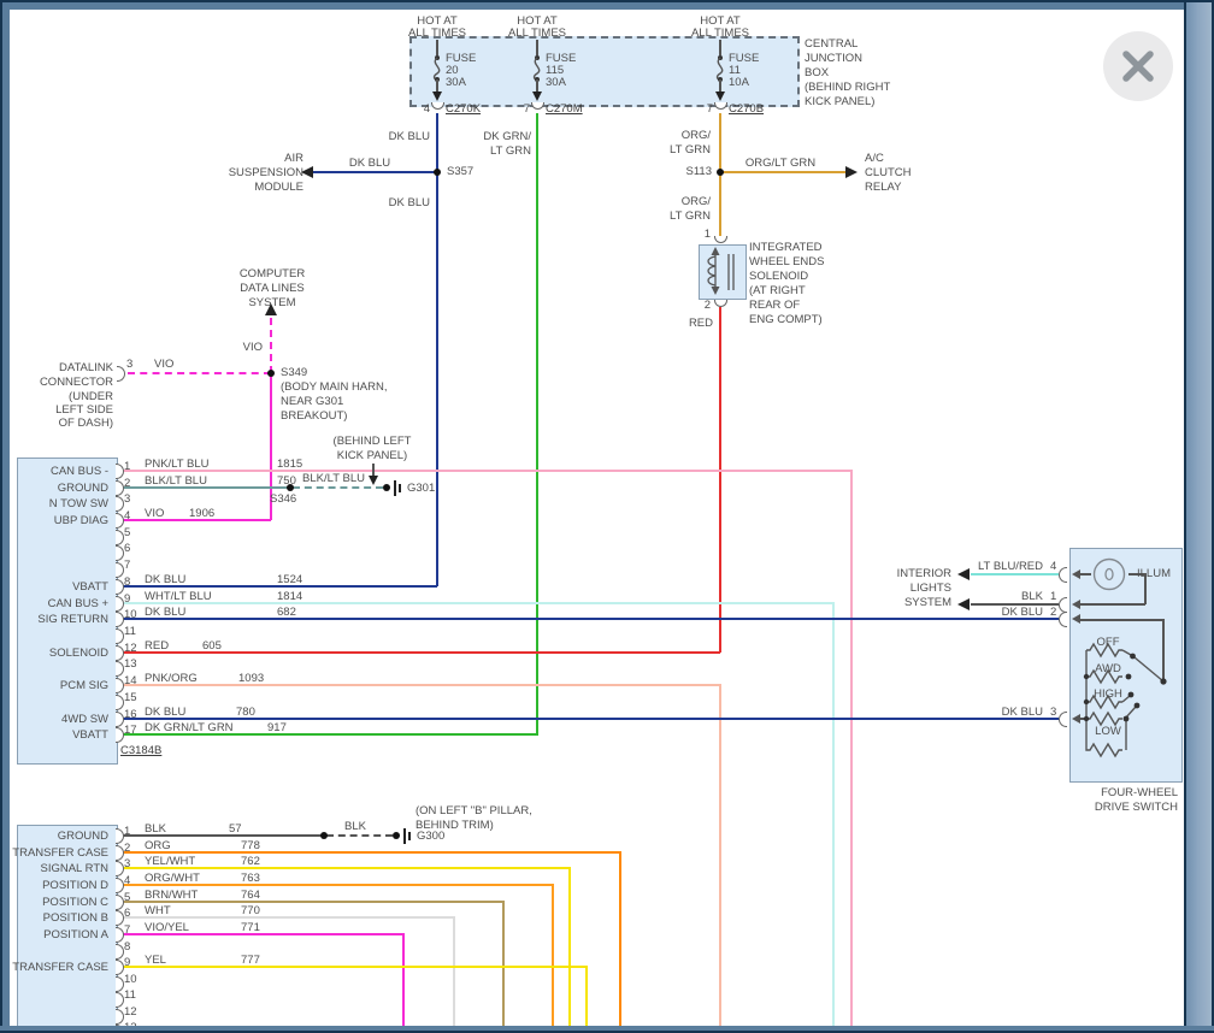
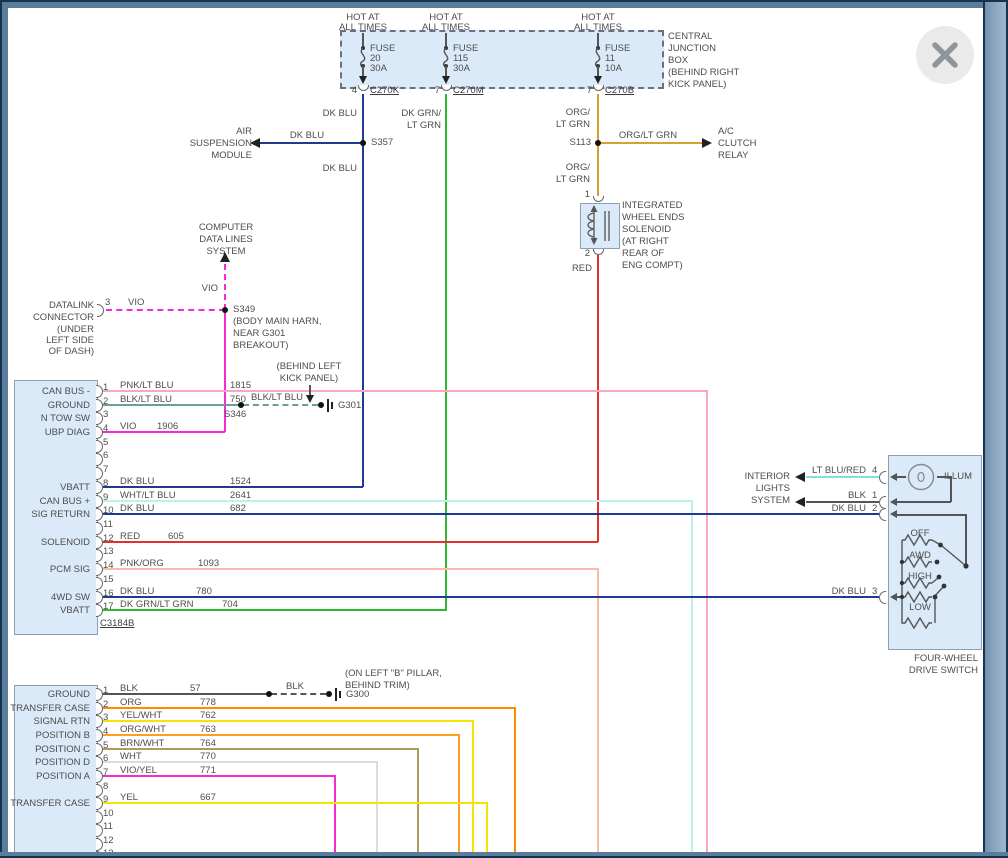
  CENTRAL
  JUNCTION
  BOX
  (BEHIND RIGHT
  KICK PANEL)
  HOT AT
  ALL TIMES
  FUSE
  20
  30A
  4
  C270K
  HOT AT
  ALL TIMES
  FUSE
  115
  30A
  7
  C270M
  HOT AT
  ALL TIMES
  FUSE
  11
  10A
  7
  C270B
  AIR
  SUSPENSION
  MODULE
  DK BLU
  DK BLU
  DK BLU
  S357
  DK GRN/
  LT GRN
  ORG/
  LT GRN
  S113
  ORG/LT GRN
  A/C
  CLUTCH
  RELAY
  ORG/
  LT GRN
  1
  INTEGRATED
  WHEEL ENDS
  SOLENOID
  (AT RIGHT
  REAR OF
  ENG COMPT)
  2
  RED
  COMPUTER
  DATA LINES
  SYSTEM
  VIO
  DATALINK
  CONNECTOR
  (UNDER
  LEFT SIDE
  OF DASH)
  3
  VIO
  S349
  (BODY MAIN HARN,
  NEAR G301
  BREAKOUT)
  (BEHIND LEFT
  KICK PANEL)
  S346
  BLK/LT BLU
  G301
  CAN BUS -
  GROUND
  N TOW SW
  UBP DIAG
  VBATT
  CAN BUS +
  SIG RETURN
  SOLENOID
  PCM SIG
  4WD SW
  VBATT
  1
  2
  3
  4
  5
  6
  7
  8
  9
  10
  11
  12
  13
  14
  15
  16
  17
  PNK/LT BLU
  1815
  BLK/LT BLU
  750
  VIO
  1906
  DK BLU
  1524
  WHT/LT BLU
- 1814
+ 2641
  DK BLU
  682
  RED
  605
  PNK/ORG
  1093
  DK BLU
  780
  DK GRN/LT GRN
- 917
+ 704
  C3184B
  (ON LEFT "B" PILLAR,
  BEHIND TRIM)
  BLK
  G300
  GROUND
  TRANSFER CASE
  SIGNAL RTN
- POSITION D
+ POSITION B
  POSITION C
- POSITION B
+ POSITION D
  POSITION A
  TRANSFER CASE
  1
  2
  3
  4
  5
  6
  7
  8
  9
  10
  11
  12
  BLK
  57
  ORG
  778
  YEL/WHT
  762
  ORG/WHT
  763
  BRN/WHT
  764
  WHT
  770
  VIO/YEL
  771
  YEL
- 777
+ 667
  INTERIOR
  LIGHTS
  SYSTEM
  LT BLU/RED
  4
  BLK
  1
  DK BLU
  2
  DK BLU
  3
  ILLUM
  OFF
  AWD
  HIGH
  LOW
  FOUR-WHEEL
  DRIVE SWITCH
